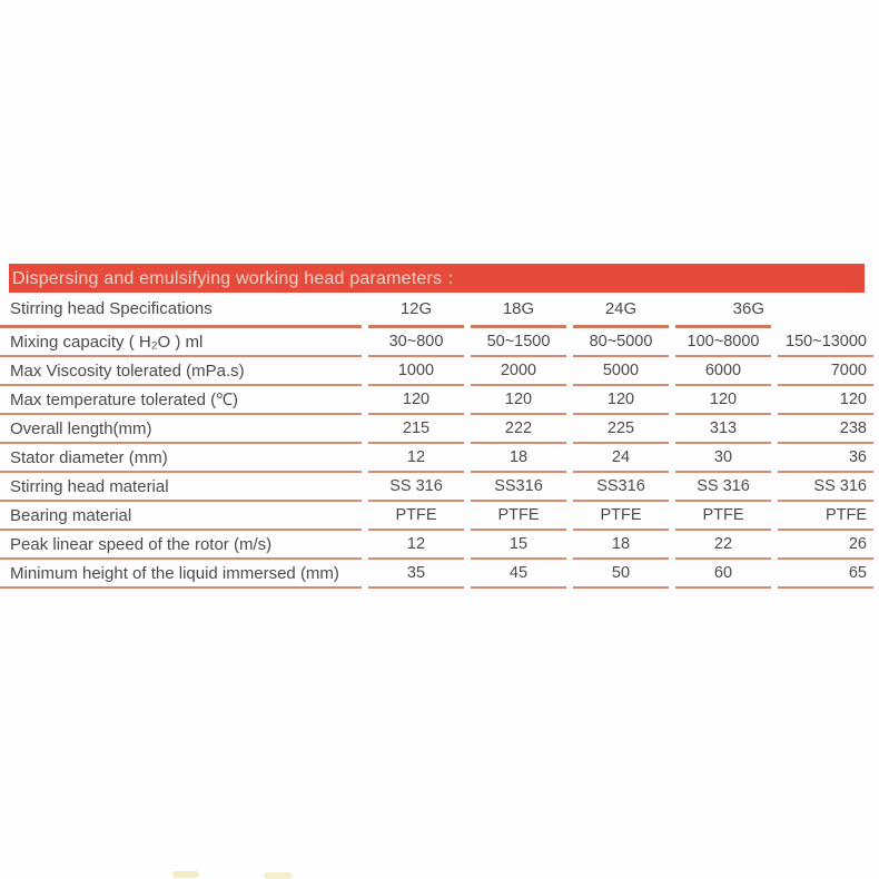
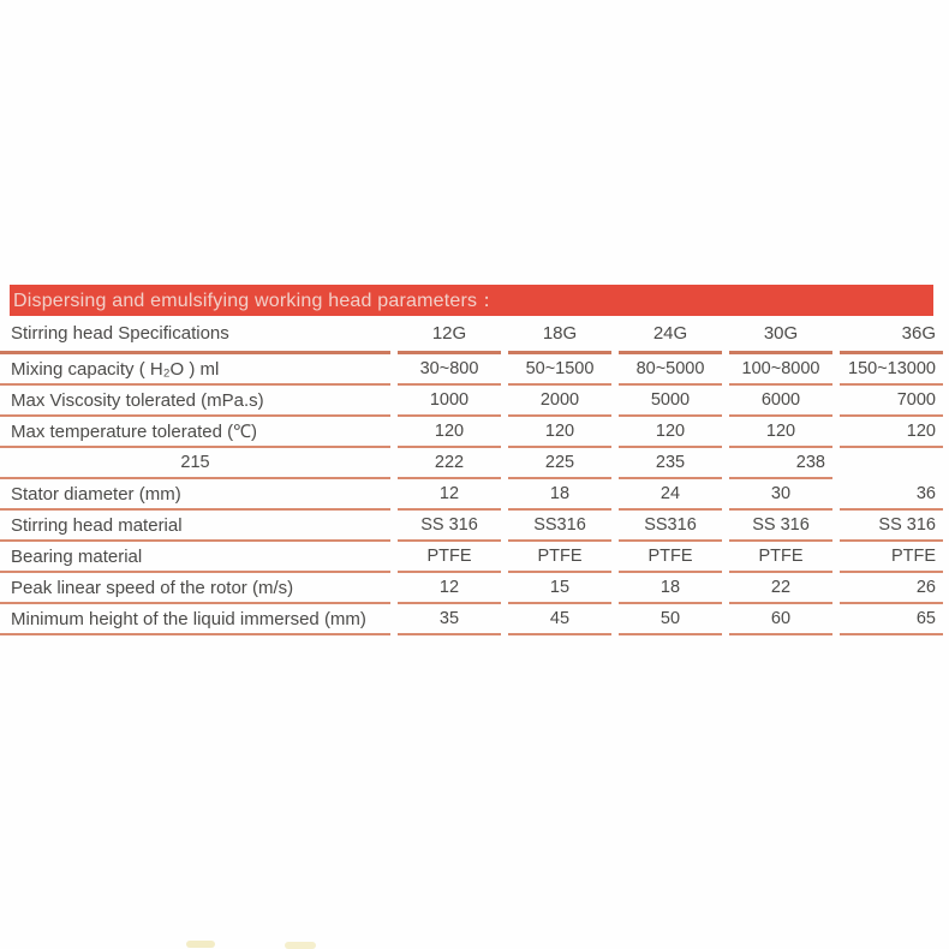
  Dispersing and emulsifying working head parameters：
  Stirring head Specifications
  12G
  18G
  24G
+ 30G
  36G
  Mixing capacity ( H₂O ) ml
  30~800
  50~1500
  80~5000
  100~8000
  150~13000
  Max Viscosity tolerated (mPa.s)
  1000
  2000
  5000
  6000
  7000
  Max temperature tolerated (℃)
  120
  120
  120
  120
  120
- Overall length(mm)
  215
  222
  225
- 313
+ 235
  238
  Stator diameter (mm)
  12
  18
  24
  30
  36
  Stirring head material
  SS 316
  SS316
  SS316
  SS 316
  SS 316
  Bearing material
  PTFE
  PTFE
  PTFE
  PTFE
  PTFE
  Peak linear speed of the rotor (m/s)
  12
  15
  18
  22
  26
  Minimum height of the liquid immersed (mm)
  35
  45
  50
  60
  65
